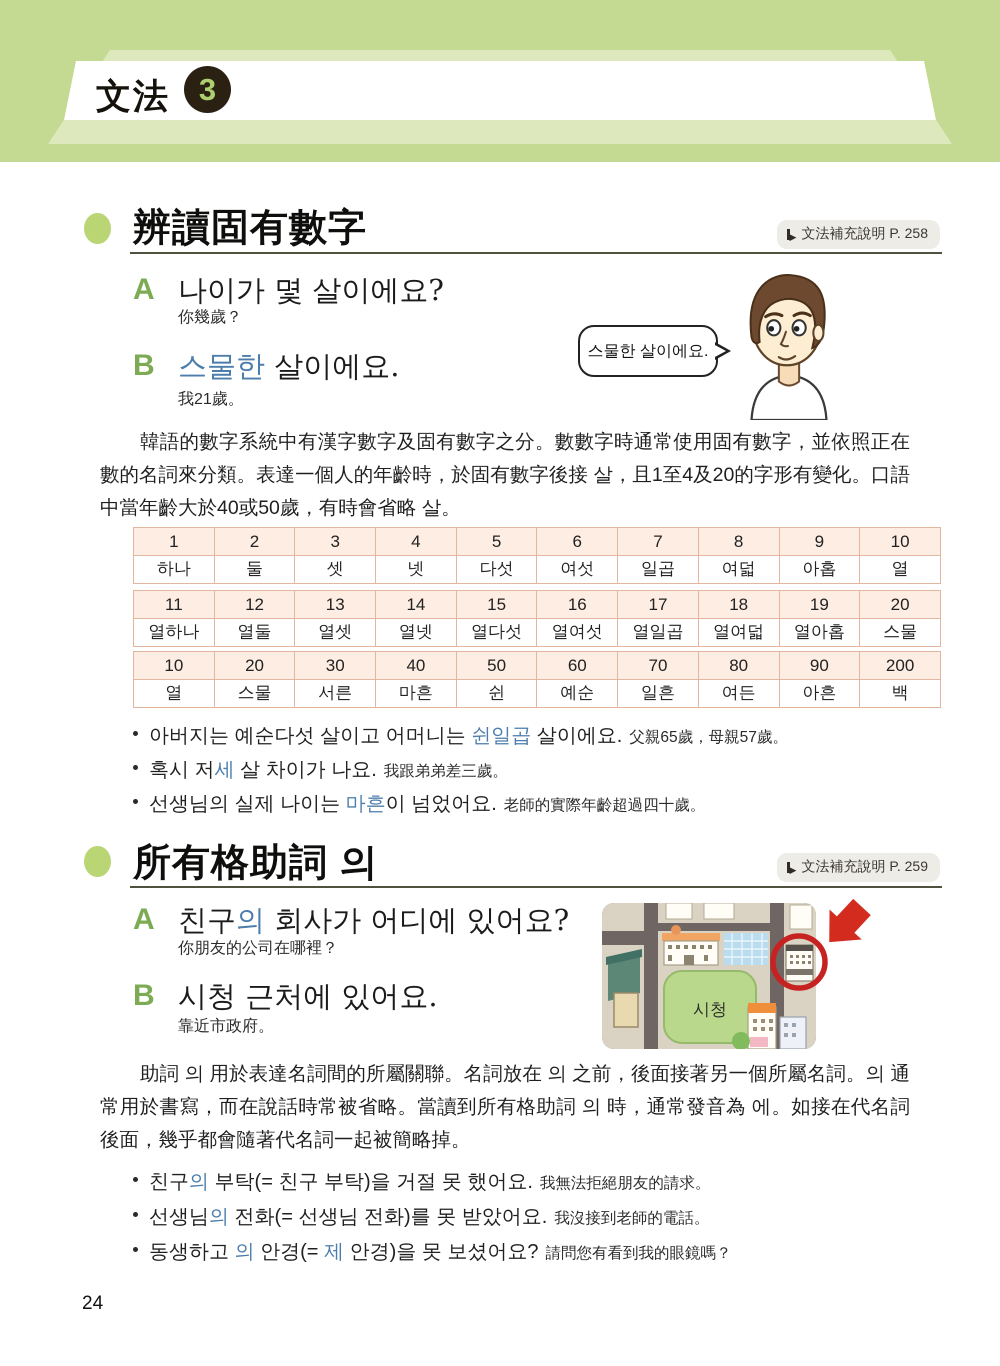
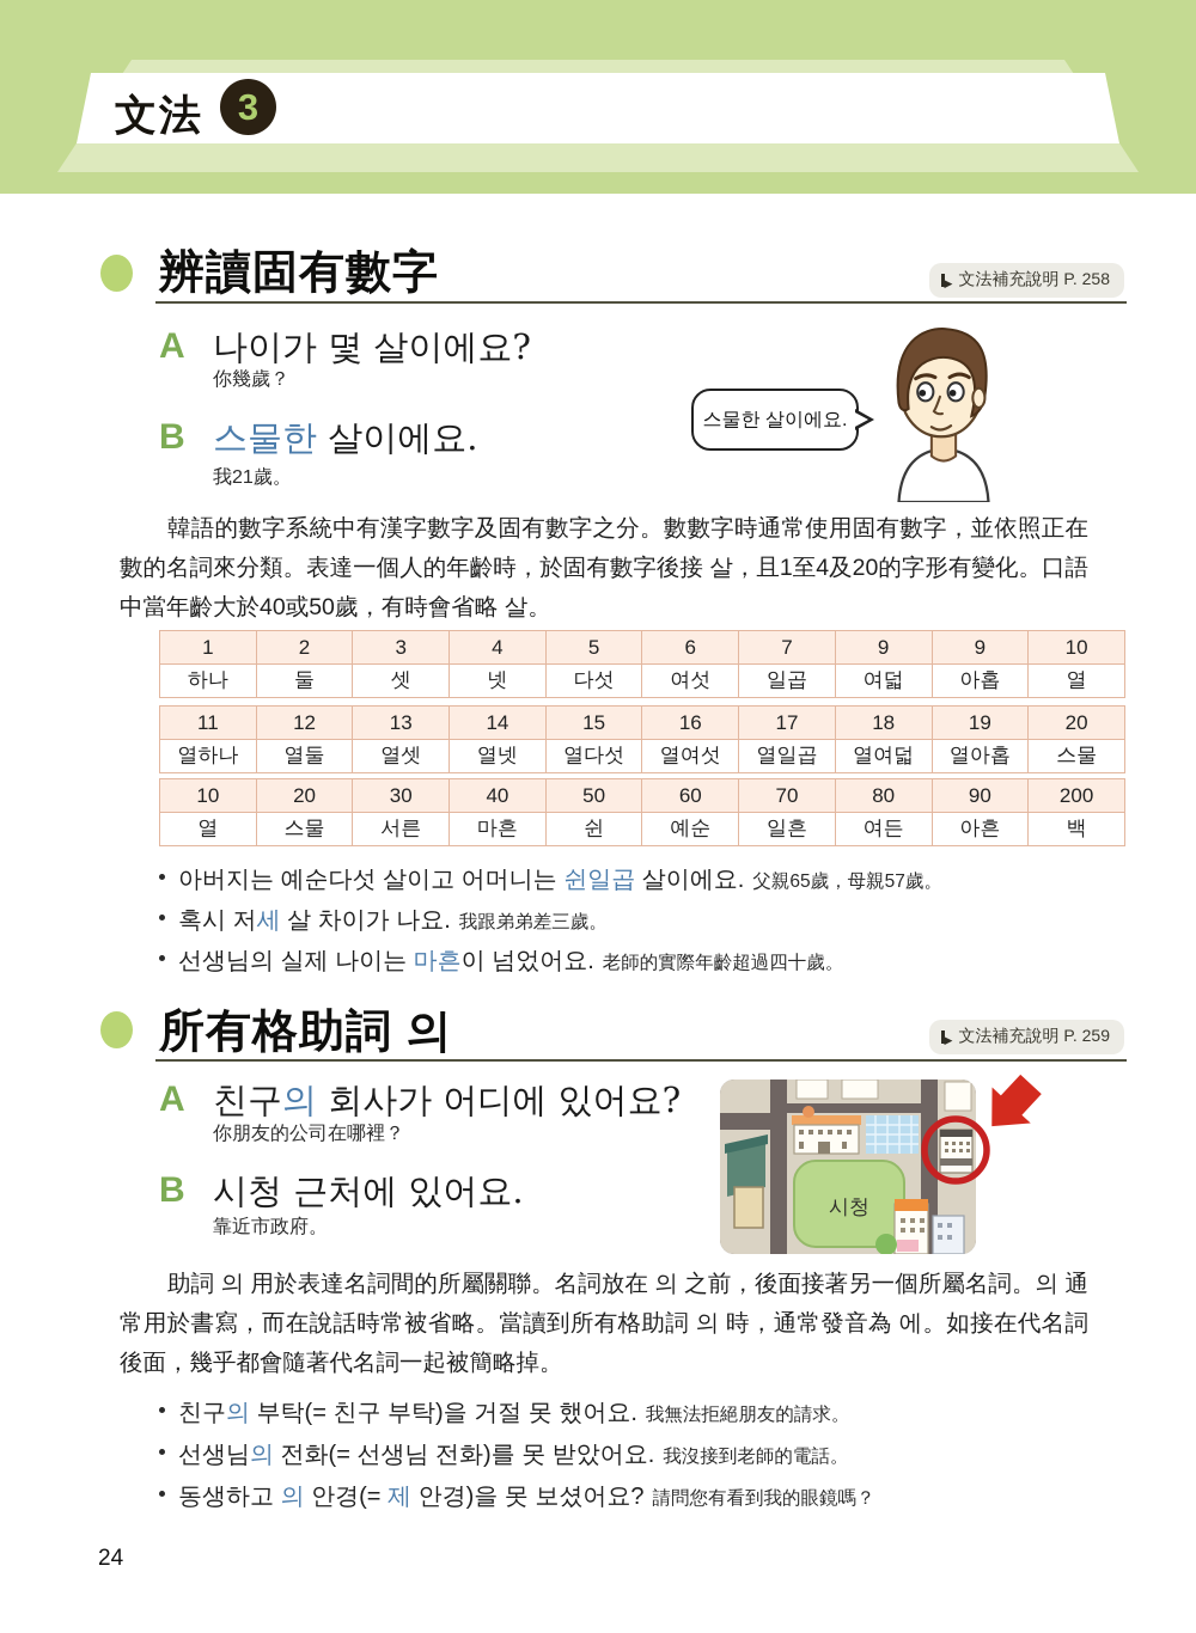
  文法
  3
  辨讀固有數字
  ▶
  文法補充說明 P. 258
  A
  나이가 몇 살이에요?
  你幾歲？
  B
  스물한 살이에요.
  我21歲。
  스물한 살이에요.
  韓語的數字系統中有漢字數字及固有數字之分。數數字時通常使用固有數字，並依照正在數的名詞來分類。表達一個人的年齡時，於固有數字後接 살，且1至4及20的字形有變化。口語中當年齡大於40或50歲，有時會省略 살。
- 1	2	3	4	5	6	7	8	9	10
+ 1	2	3	4	5	6	7	9	9	10
  하나	둘	셋	넷	다섯	여섯	일곱	여덟	아홉	열
  11	12	13	14	15	16	17	18	19	20
  열하나	열둘	열셋	열넷	열다섯	열여섯	열일곱	열여덟	열아홉	스물
  10	20	30	40	50	60	70	80	90	200
  열	스물	서른	마흔	쉰	예순	일흔	여든	아흔	백
  아버지는 예순다섯 살이고 어머니는 쉰일곱 살이에요. 父親65歲，母親57歲。
  혹시 저세 살 차이가 나요. 我跟弟弟差三歲。
  선생님의 실제 나이는 마흔이 넘었어요. 老師的實際年齡超過四十歲。
  所有格助詞 의
  ▶
  文法補充說明 P. 259
  A
  친구의 회사가 어디에 있어요?
  你朋友的公司在哪裡？
  B
  시청 근처에 있어요.
  靠近市政府。
  시청
  助詞 의 用於表達名詞間的所屬關聯。名詞放在 의 之前，後面接著另一個所屬名詞。의 通常用於書寫，而在說話時常被省略。當讀到所有格助詞 의 時，通常發音為 에。如接在代名詞後面，幾乎都會隨著代名詞一起被簡略掉。
  친구의 부탁(= 친구 부탁)을 거절 못 했어요. 我無法拒絕朋友的請求。
  선생님의 전화(= 선생님 전화)를 못 받았어요. 我沒接到老師的電話。
  동생하고 의 안경(= 제 안경)을 못 보셨어요? 請問您有看到我的眼鏡嗎？
  24
